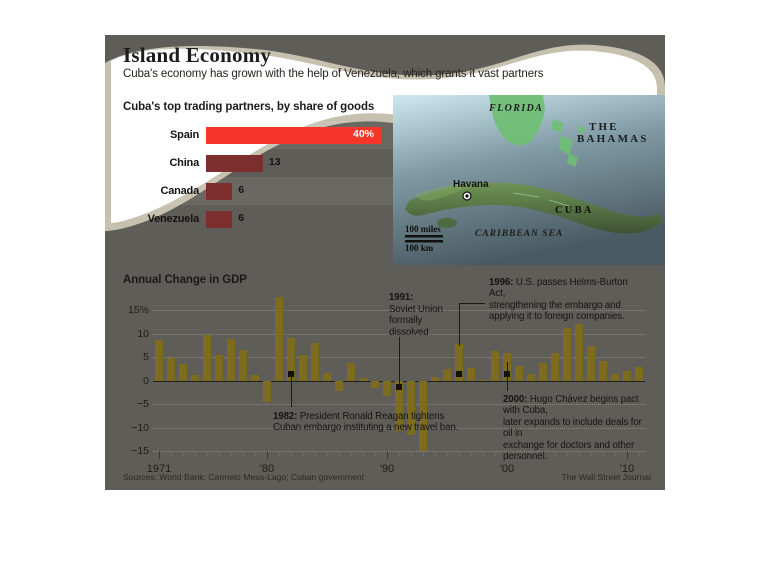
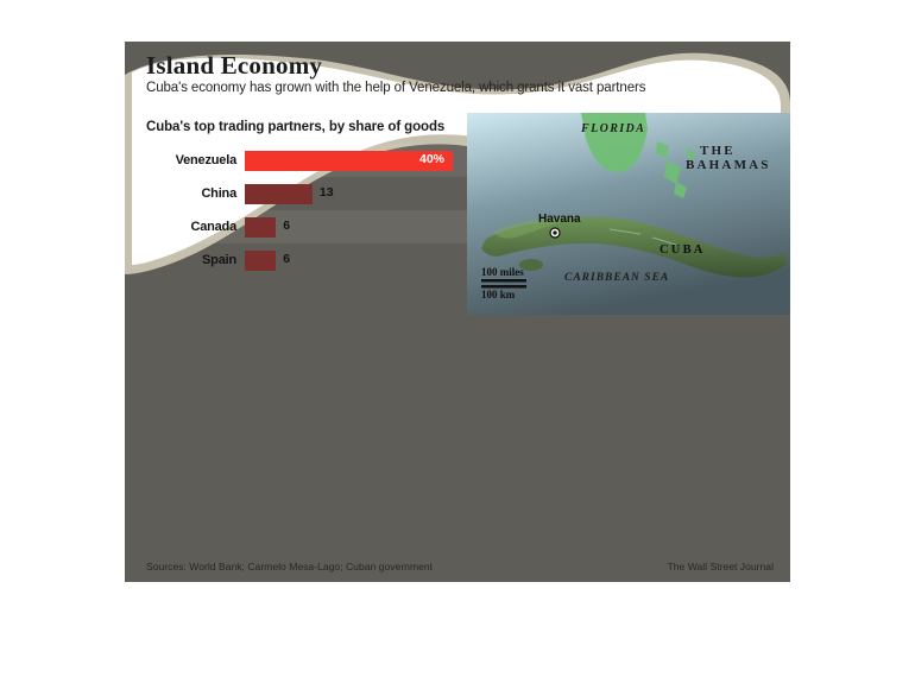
  Island Economy
  Cuba's economy has grown with the help of Venezuela, which grants it vast partners
  Cuba's top trading partners, by share of goods
- Spain
+ Venezuela
  40%
  China
  13
  Canada
  6
- Venezuela
+ Spain
  6
  FLORIDA
  THE
  BAHAMAS
  CUBA
  CARIBBEAN SEA
  Havana
  100 miles
  100 km
- Annual Change in GDP
- 15%
- 10
- 5
- 0
- −5
- −10
- −15
- 1971
- '80
- '90
- '00
- '10
- 1982: President Ronald Reagan tightens
- Cuban embargo instituting a new travel ban.
- 1991:
- Soviet Union
- formally
- dissolved
- 1996: U.S. passes Helms-Burton Act,
- strengthening the embargo and
- applying it to foreign companies.
- 2000: Hugo Chávez begins pact with Cuba,
- later expands to include deals for oil in
- exchange for doctors and other personnel.
  Sources: World Bank; Carmelo Mesa-Lago; Cuban government
  The Wall Street Journal
